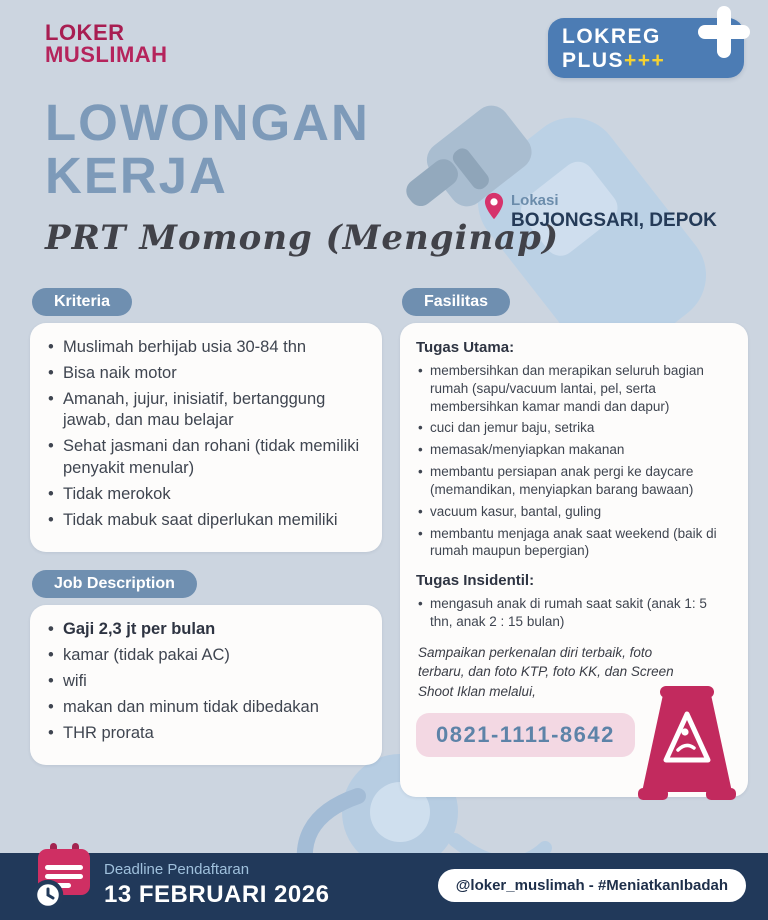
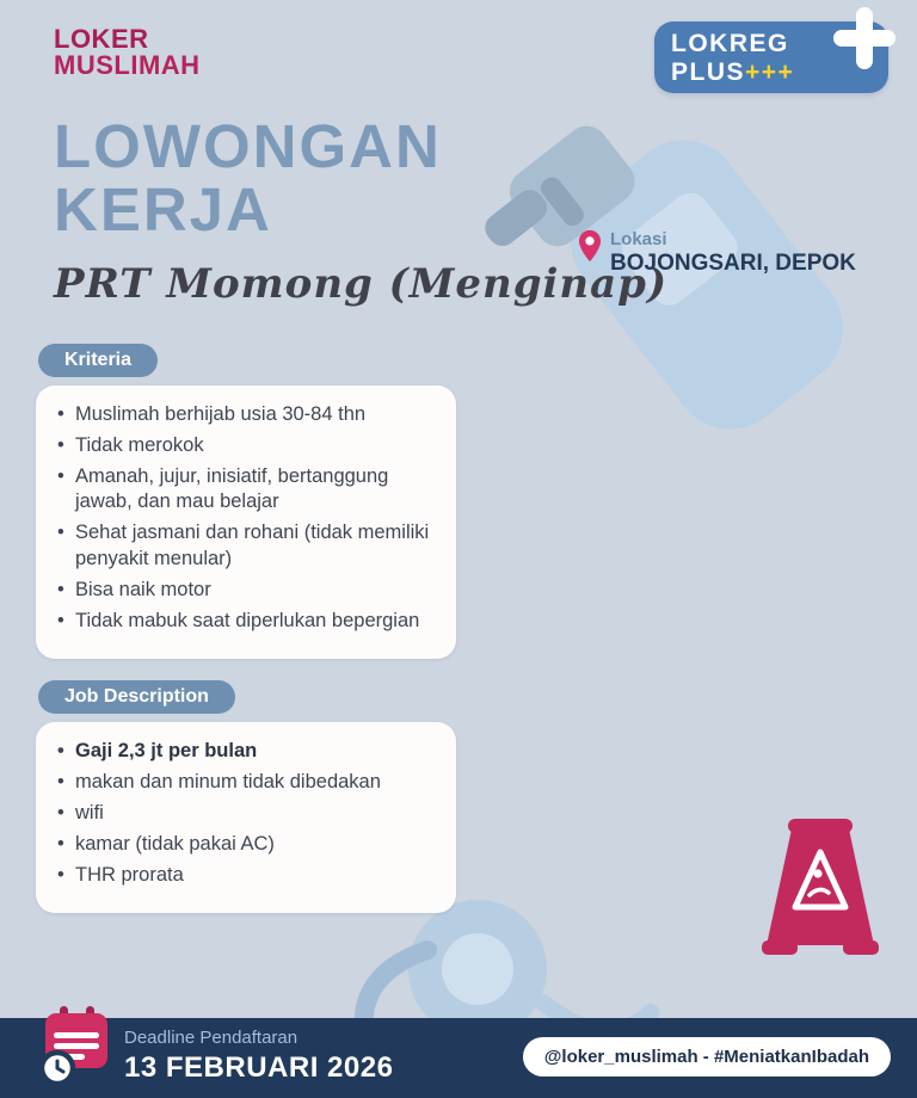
  LOKER
  MUSLIMAH
  LOKREG
  PLUS+++
  LOWONGAN
  KERJA
  PRT Momong (Menginap)
  Lokasi
  BOJONGSARI, DEPOK
  Kriteria
  Muslimah berhijab usia 30-84 thn
- Bisa naik motor
+ Tidak merokok
  Amanah, jujur, inisiatif, bertanggung jawab, dan mau belajar
  Sehat jasmani dan rohani (tidak memiliki penyakit menular)
- Tidak merokok
+ Bisa naik motor
- Tidak mabuk saat diperlukan memiliki
+ Tidak mabuk saat diperlukan bepergian
  Job Description
  Gaji 2,3 jt per bulan
- kamar (tidak pakai AC)
+ makan dan minum tidak dibedakan
  wifi
- makan dan minum tidak dibedakan
+ kamar (tidak pakai AC)
  THR prorata
- Fasilitas
- Tugas Utama:
- membersihkan dan merapikan seluruh bagian rumah (sapu/vacuum lantai, pel, serta membersihkan kamar mandi dan dapur)
- cuci dan jemur baju, setrika
- memasak/menyiapkan makanan
- membantu persiapan anak pergi ke daycare (memandikan, menyiapkan barang bawaan)
- vacuum kasur, bantal, guling
- membantu menjaga anak saat weekend (baik di rumah maupun bepergian)
- Tugas Insidentil:
- mengasuh anak di rumah saat sakit (anak 1: 5 thn, anak 2 : 15 bulan)
- Sampaikan perkenalan diri terbaik, foto terbaru, dan foto KTP, foto KK, dan Screen Shoot Iklan melalui,
- 0821-1111-8642
  Deadline Pendaftaran
  13 FEBRUARI 2026
  @loker_muslimah - #MeniatkanIbadah
